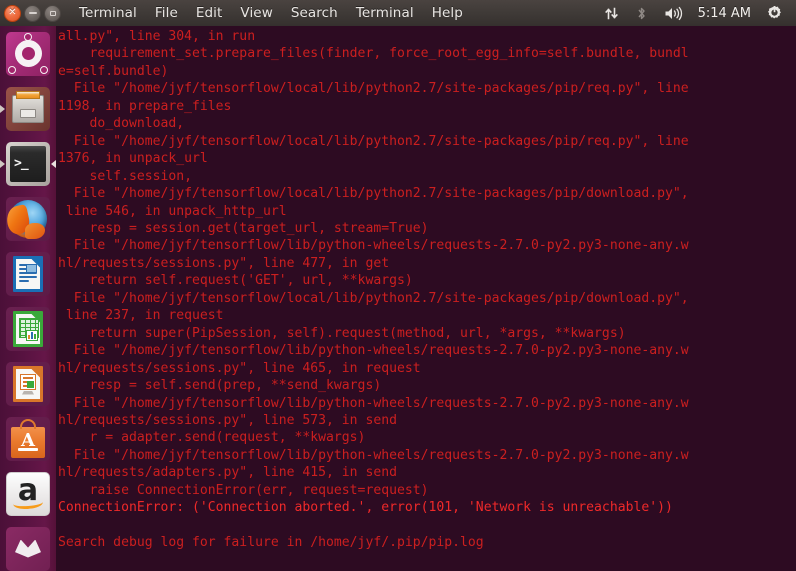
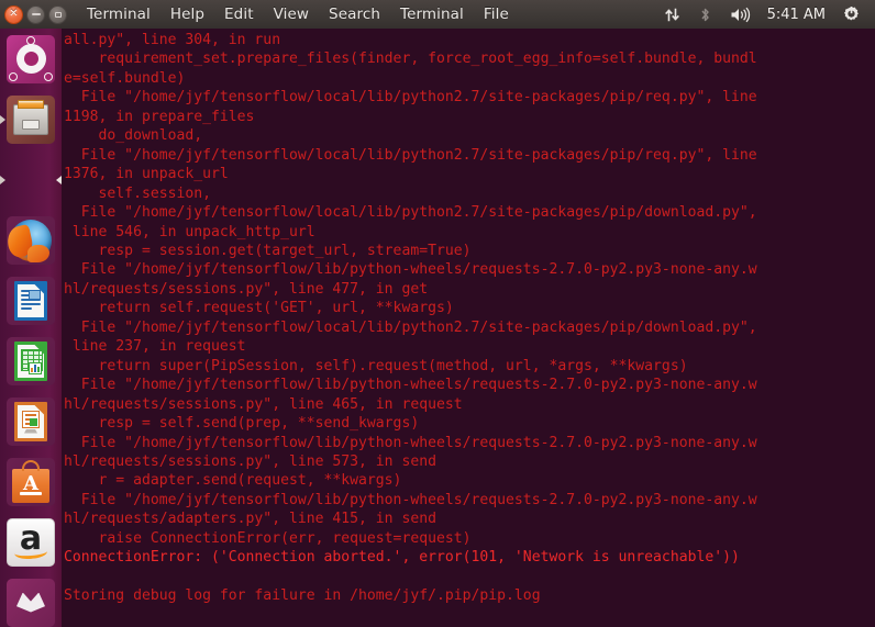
  ✕
  Terminal
- File
+ Help
  Edit
  View
  Search
  Terminal
- Help
+ File
- 5:14 AM
+ 5:41 AM
- >_
  A
  a
  all.py", line 304, in run
  requirement_set.prepare_files(finder, force_root_egg_info=self.bundle, bundl
  e=self.bundle)
  File "/home/jyf/tensorflow/local/lib/python2.7/site-packages/pip/req.py", line
  1198, in prepare_files
  do_download,
  File "/home/jyf/tensorflow/local/lib/python2.7/site-packages/pip/req.py", line
  1376, in unpack_url
  self.session,
  File "/home/jyf/tensorflow/local/lib/python2.7/site-packages/pip/download.py",
  line 546, in unpack_http_url
  resp = session.get(target_url, stream=True)
  File "/home/jyf/tensorflow/lib/python-wheels/requests-2.7.0-py2.py3-none-any.w
  hl/requests/sessions.py", line 477, in get
  return self.request('GET', url, **kwargs)
  File "/home/jyf/tensorflow/local/lib/python2.7/site-packages/pip/download.py",
  line 237, in request
  return super(PipSession, self).request(method, url, *args, **kwargs)
  File "/home/jyf/tensorflow/lib/python-wheels/requests-2.7.0-py2.py3-none-any.w
  hl/requests/sessions.py", line 465, in request
  resp = self.send(prep, **send_kwargs)
  File "/home/jyf/tensorflow/lib/python-wheels/requests-2.7.0-py2.py3-none-any.w
  hl/requests/sessions.py", line 573, in send
  r = adapter.send(request, **kwargs)
  File "/home/jyf/tensorflow/lib/python-wheels/requests-2.7.0-py2.py3-none-any.w
  hl/requests/adapters.py", line 415, in send
- raise ConnectionError(err, request=request) ConnectionError: ('Connection aborted.', error(101, 'Network is unreachable')) Search debug log for failure in /home/jyf/.pip/pip.log
+ raise ConnectionError(err, request=request) ConnectionError: ('Connection aborted.', error(101, 'Network is unreachable')) Storing debug log for failure in /home/jyf/.pip/pip.log
